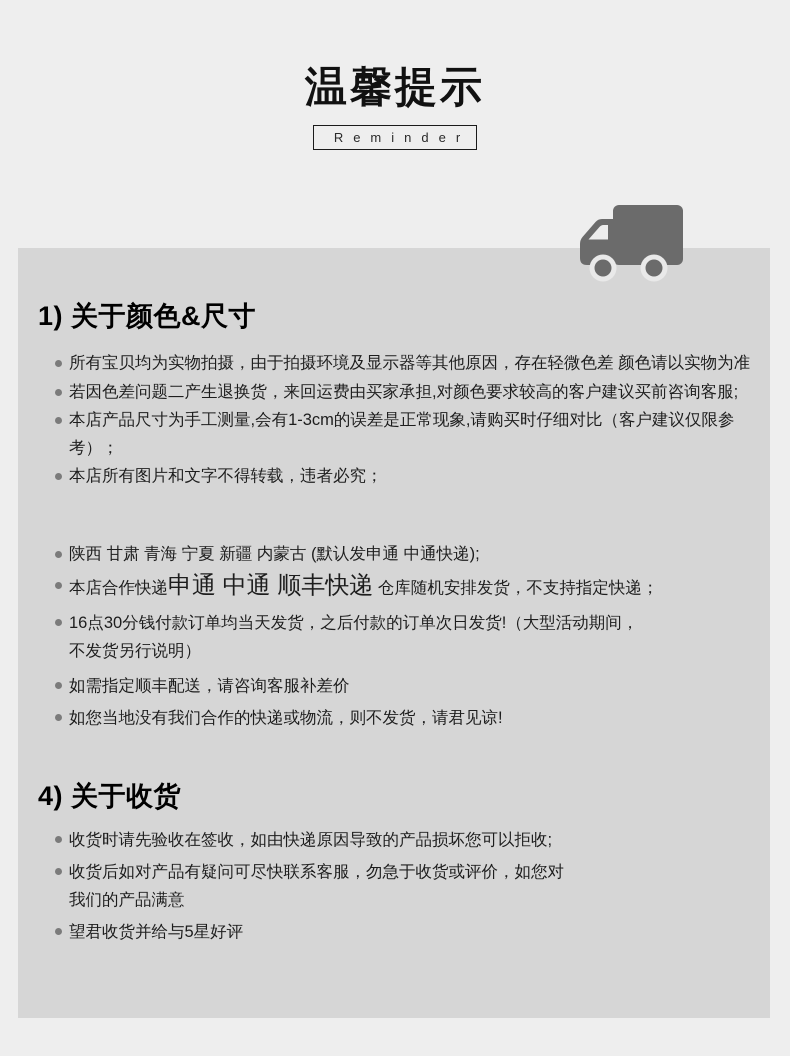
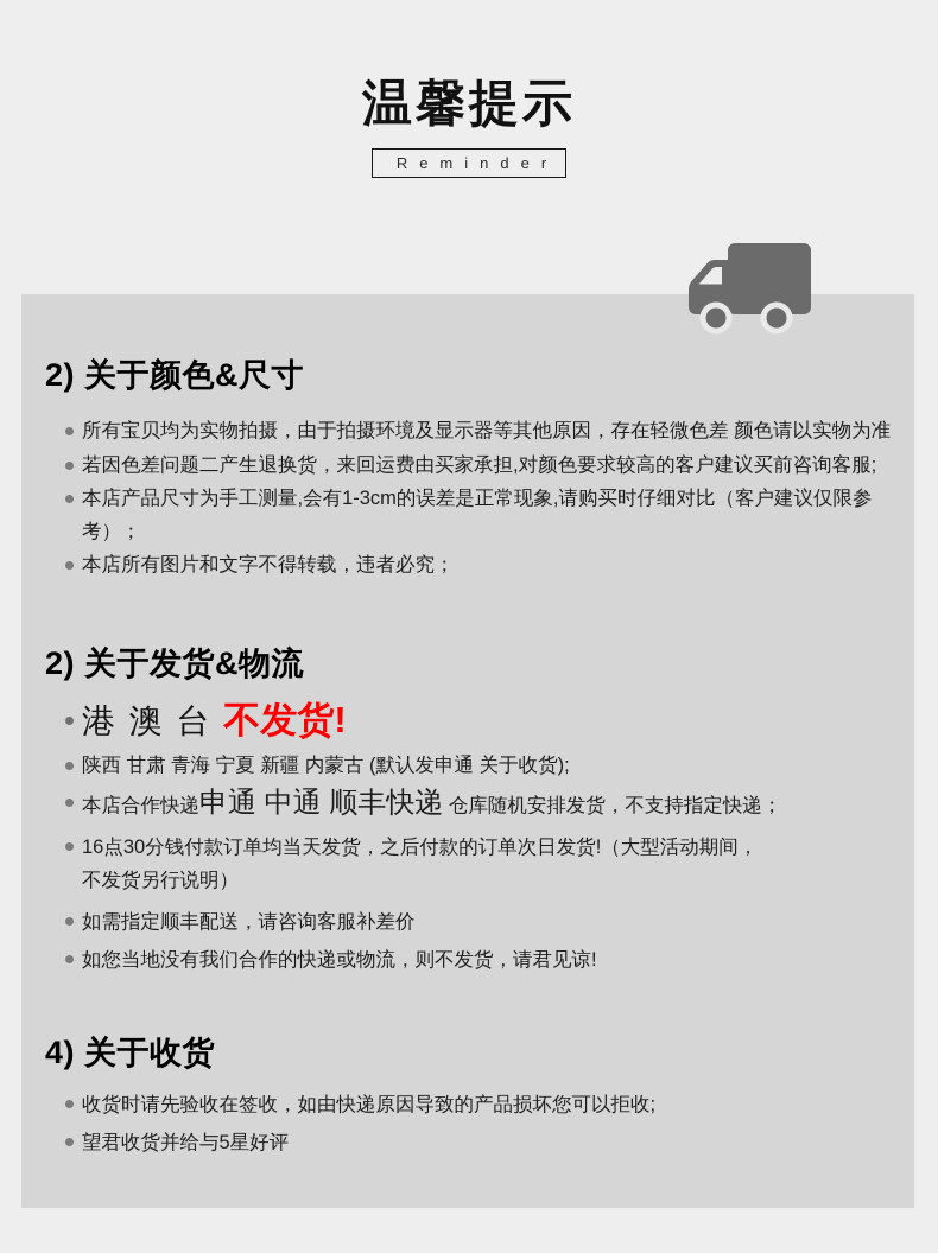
  温馨提示
  Reminder
- 1) 关于颜色&尺寸
+ 2) 关于颜色&尺寸
  所有宝贝均为实物拍摄，由于拍摄环境及显示器等其他原因，存在轻微色差 颜色请以实物为准
  若因色差问题二产生退换货，来回运费由买家承担,对颜色要求较高的客户建议买前咨询客服;
  本店产品尺寸为手工测量,会有1-3cm的误差是正常现象,请购买时仔细对比（客户建议仅限参考）；
  本店所有图片和文字不得转载，违者必究；
+ 2) 关于发货&物流
+ 港 澳 台 不发货!
- 陕西 甘肃 青海 宁夏 新疆 内蒙古 (默认发申通 中通快递);
+ 陕西 甘肃 青海 宁夏 新疆 内蒙古 (默认发申通 关于收货);
  本店合作快递申通 中通 顺丰快递 仓库随机安排发货，不支持指定快递；
  16点30分钱付款订单均当天发货，之后付款的订单次日发货!（大型活动期间，
  不发货另行说明）
  如需指定顺丰配送，请咨询客服补差价
  如您当地没有我们合作的快递或物流，则不发货，请君见谅!
  4) 关于收货
  收货时请先验收在签收，如由快递原因导致的产品损坏您可以拒收;
- 收货后如对产品有疑问可尽快联系客服，勿急于收货或评价，如您对
- 我们的产品满意
  望君收货并给与5星好评
